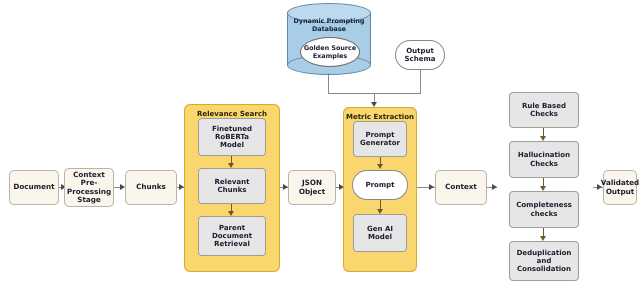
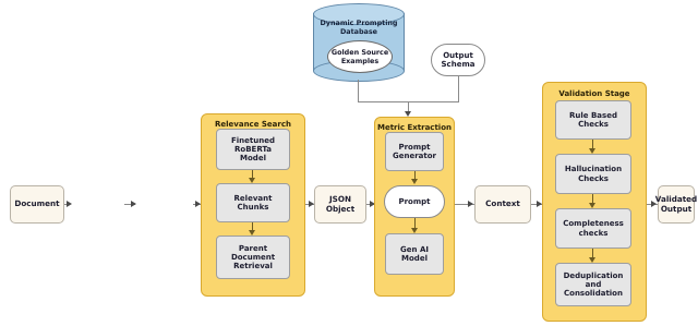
  Dynamic Prompting Database
  Golden Source Examples
  Output Schema
  Document
- Context Pre-Processing Stage
- Chunks
  Relevance Search
  Finetuned RoBERTa Model
  Relevant Chunks
  Parent Document Retrieval
  JSON Object
  Metric Extraction
  Prompt Generator
  Prompt
  Gen AI Model
  Context
+ Validation Stage
  Rule Based Checks
  Hallucination Checks
  Completeness checks
  Deduplication and Consolidation
  Validated Output
